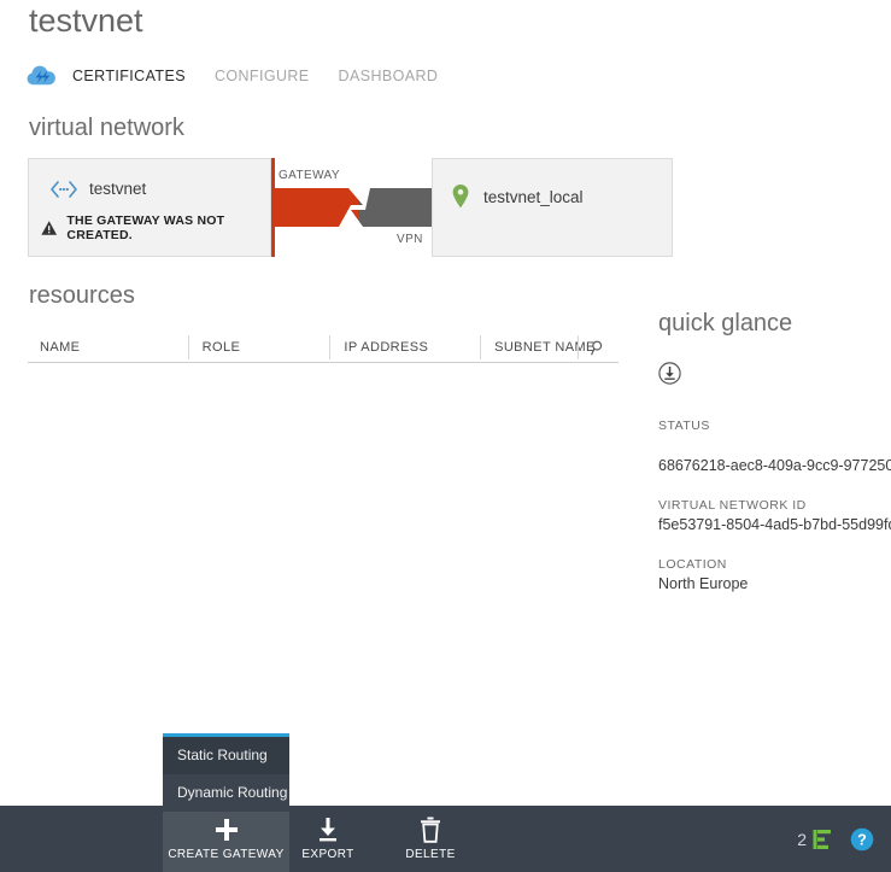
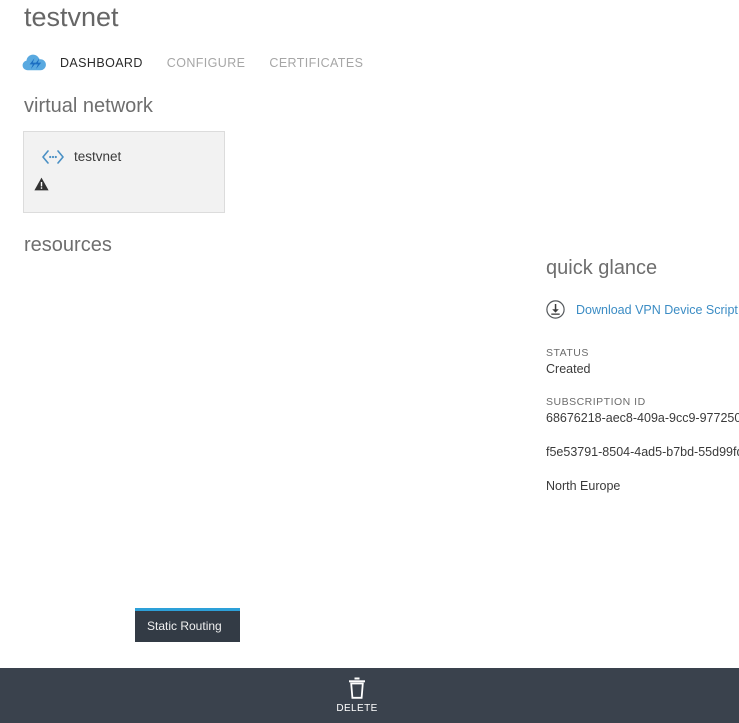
  testvnet
- CERTIFICATES
+ DASHBOARD
  CONFIGURE
- DASHBOARD
+ CERTIFICATES
  virtual network
  testvnet
- THE GATEWAY WAS NOT CREATED.
- GATEWAY
- VPN
- testvnet_local
  resources
- NAME
- ROLE
- IP ADDRESS
- SUBNET NAME
  quick glance
+ Download VPN Device Script
  STATUS
+ Created
+ SUBSCRIPTION ID
  68676218-aec8-409a-9cc9-977250
- VIRTUAL NETWORK ID
  f5e53791-8504-4ad5-b7bd-55d99f
- LOCATION
  North Europe
  Static Routing
- Dynamic Routing
- CREATE GATEWAY
- EXPORT
  DELETE
- 2
- ?
